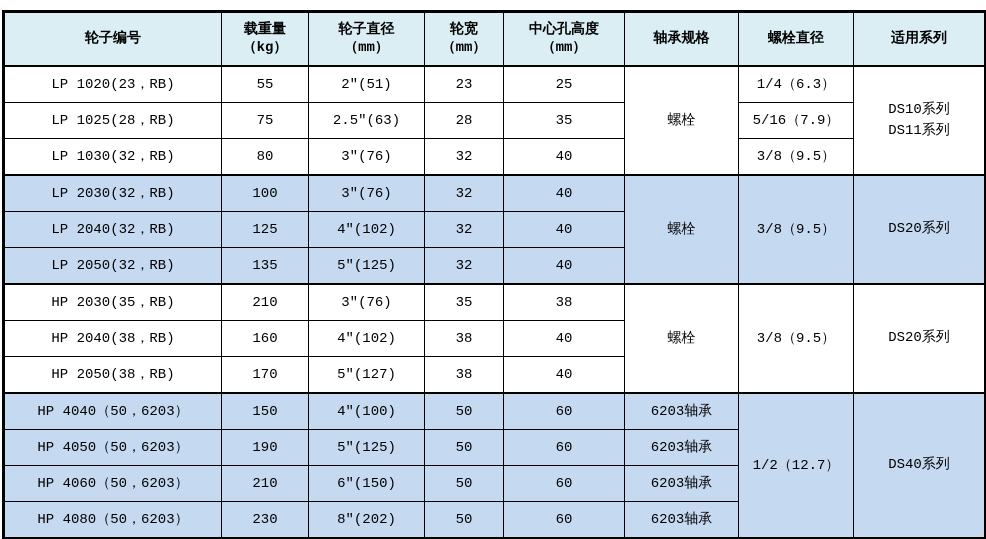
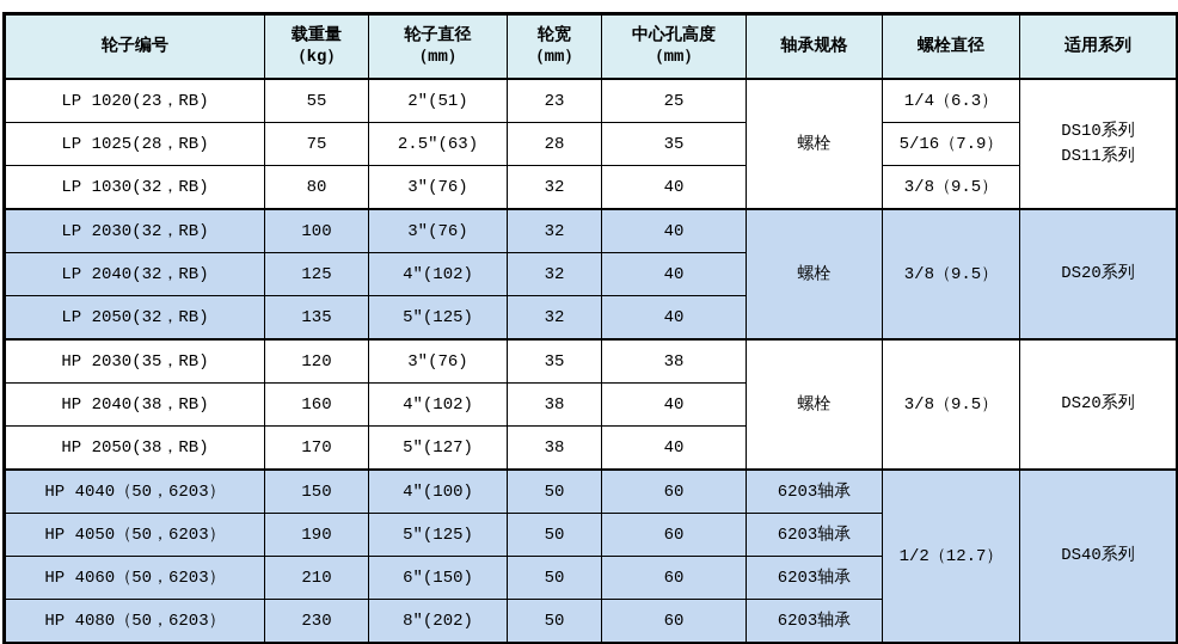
  轮子编号	载重量（kg）	轮子直径（mm）	轮宽（mm）	中心孔高度（mm）	轴承规格	螺栓直径	适用系列
  LP 1020(23，RB)	55	2″(51)	23	25	螺栓	1/4（6.3）	DS10系列 DS11系列
  LP 1025(28，RB)	75	2.5″(63)	28	35	5/16（7.9）
  LP 1030(32，RB)	80	3″(76)	32	40	3/8（9.5）
  LP 2030(32，RB)	100	3″(76)	32	40	螺栓	3/8（9.5）	DS20系列
  LP 2040(32，RB)	125	4″(102)	32	40
  LP 2050(32，RB)	135	5″(125)	32	40
- HP 2030(35，RB)	210	3″(76)	35	38	螺栓	3/8（9.5）	DS20系列
+ HP 2030(35，RB)	120	3″(76)	35	38	螺栓	3/8（9.5）	DS20系列
  HP 2040(38，RB)	160	4″(102)	38	40
  HP 2050(38，RB)	170	5″(127)	38	40
  HP 4040（50，6203）	150	4″(100)	50	60	6203轴承	1/2（12.7）	DS40系列
  HP 4050（50，6203）	190	5″(125)	50	60	6203轴承
  HP 4060（50，6203）	210	6″(150)	50	60	6203轴承
  HP 4080（50，6203）	230	8″(202)	50	60	6203轴承
